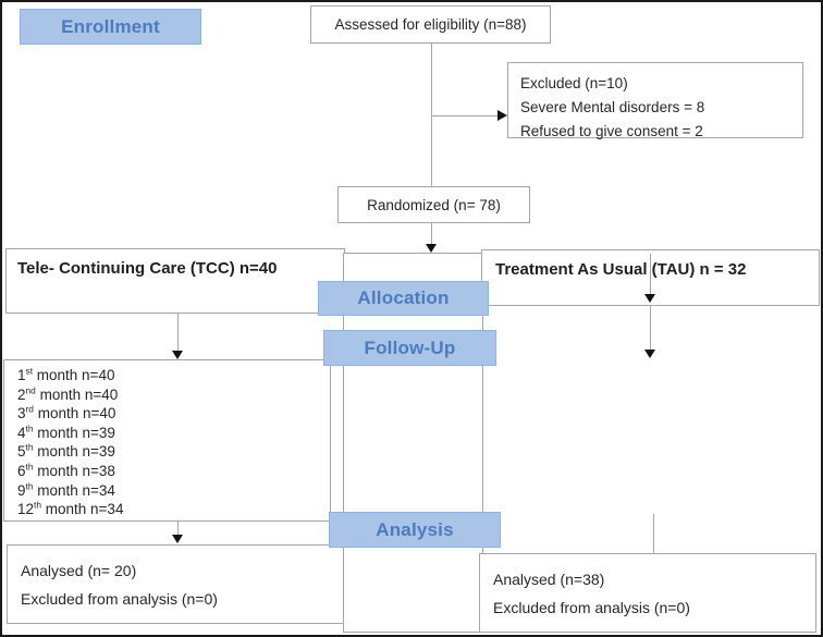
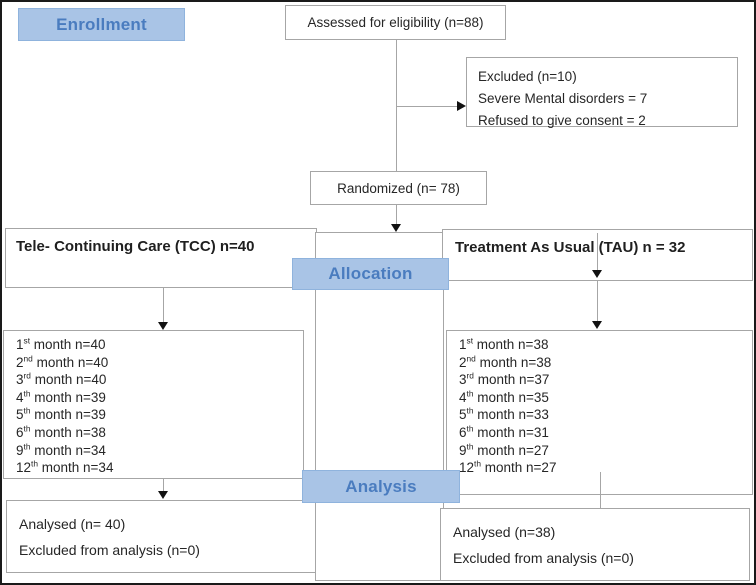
  Enrollment
  Allocation
- Follow-Up
  Analysis
  Assessed for eligibility (n=88)
  Excluded (n=10)
- Severe Mental disorders = 8
+ Severe Mental disorders = 7
  Refused to give consent = 2
  Randomized (n= 78)
  Tele- Continuing Care (TCC) n=40
  Treatment As Usual (TAU) n = 32
  1st month n=40
  2nd month n=40
  3rd month n=40
  4th month n=39
  5th month n=39
  6th month n=38
  9th month n=34
  12th month n=34
+ 1st month n=38
+ 2nd month n=38
+ 3rd month n=37
+ 4th month n=35
+ 5th month n=33
+ 6th month n=31
+ 9th month n=27
+ 12th month n=27
- Analysed (n= 20)
+ Analysed (n= 40)
  Excluded from analysis (n=0)
  Analysed (n=38)
  Excluded from analysis (n=0)
